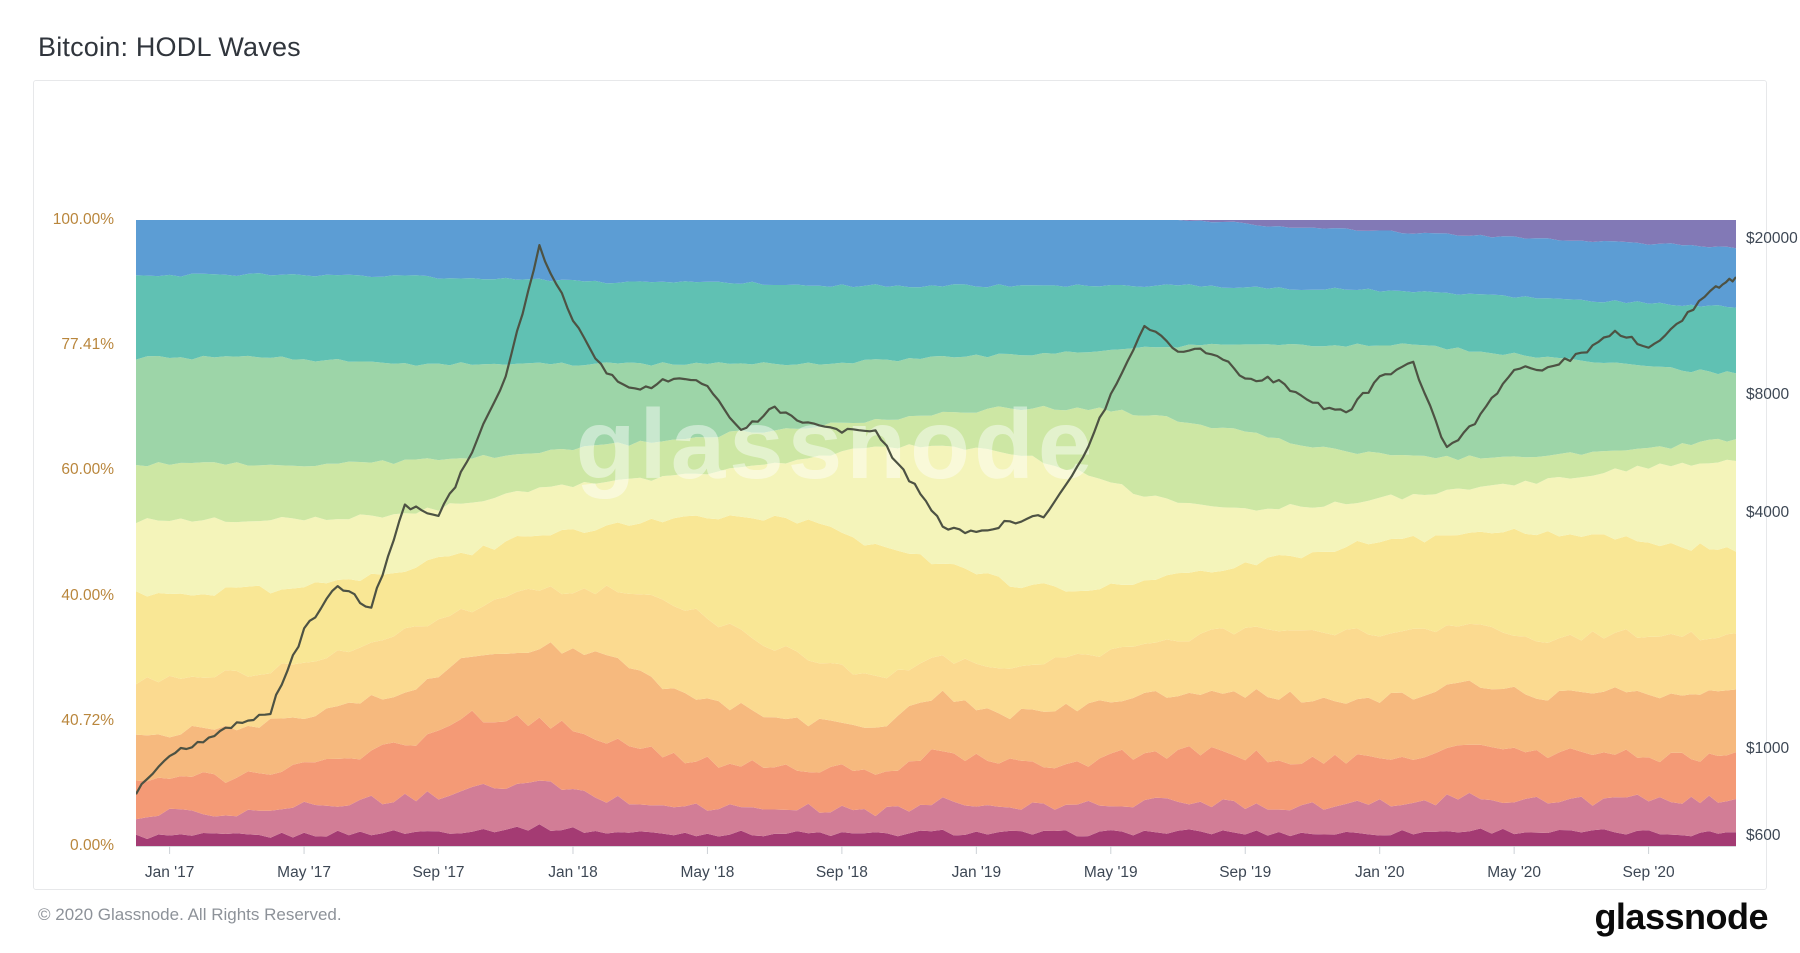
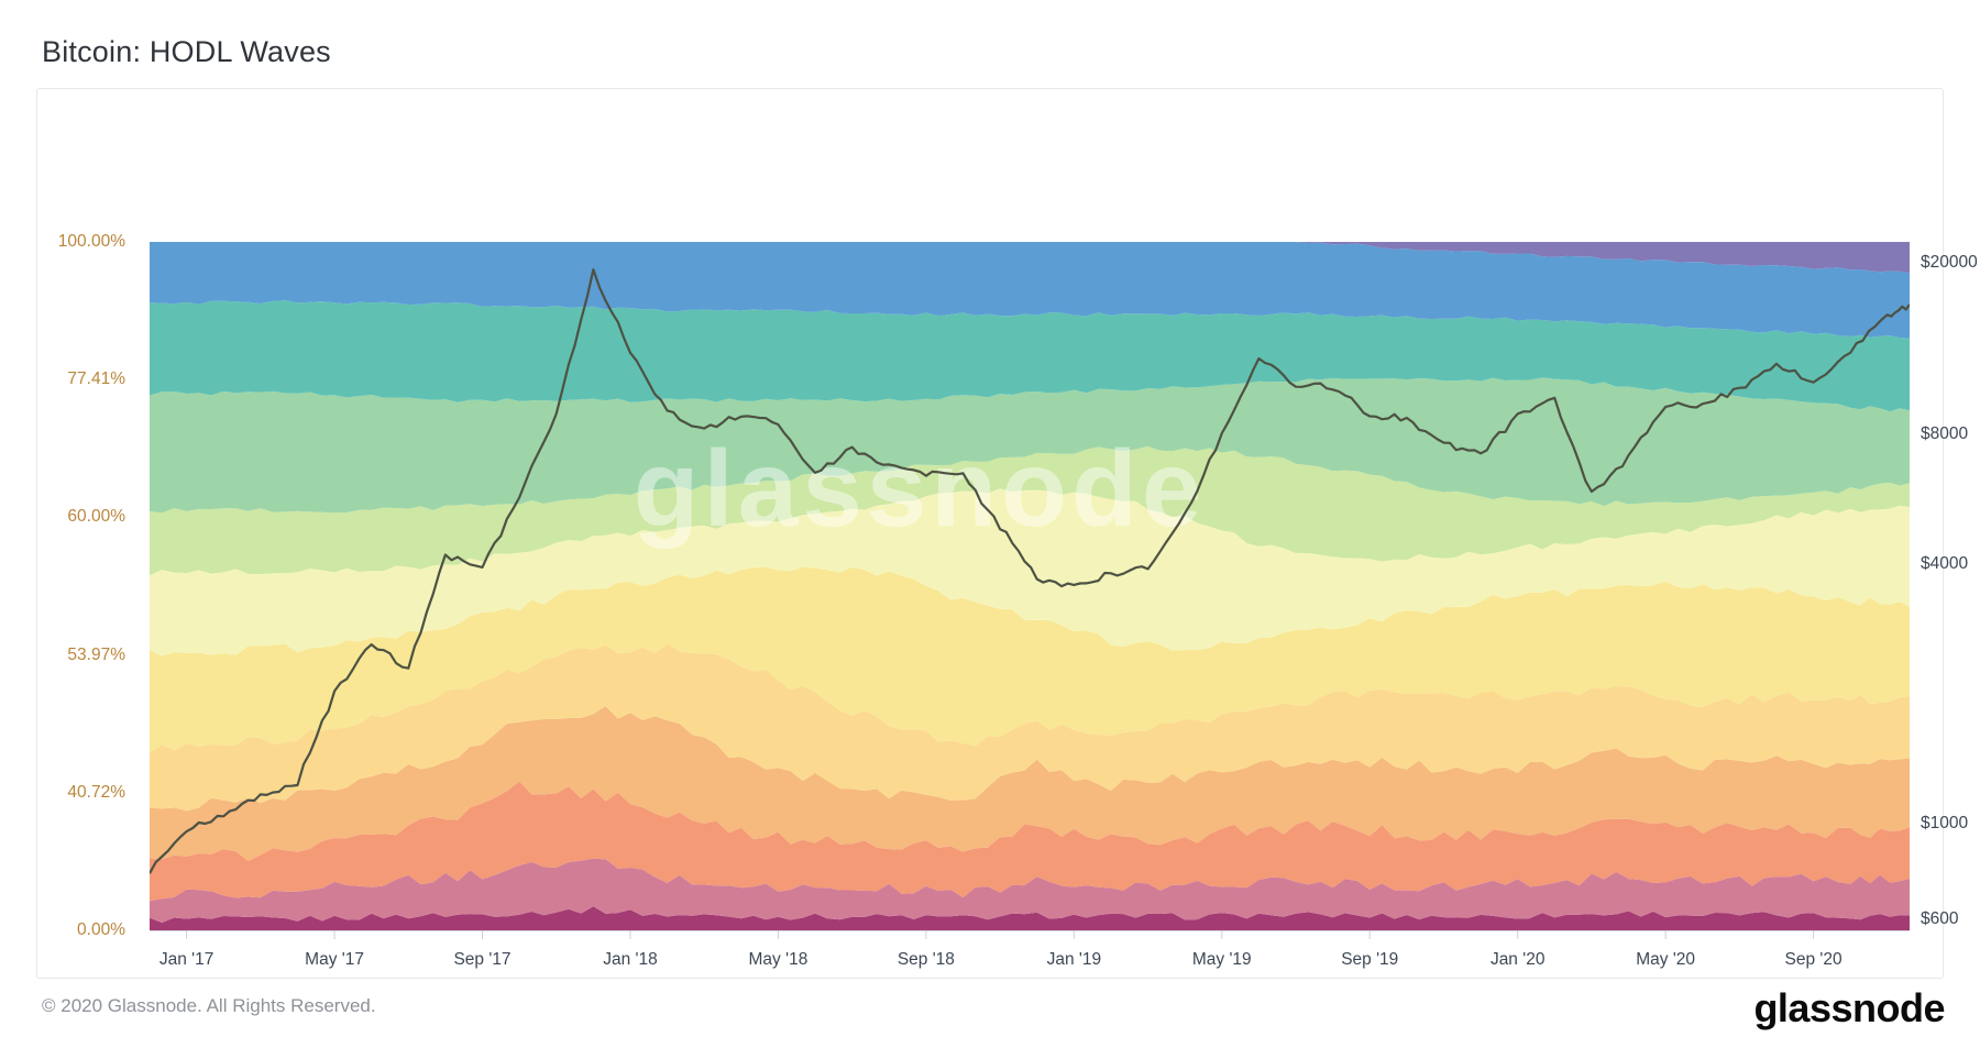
  Bitcoin: HODL Waves
  100.00%
  77.41%
  60.00%
- 40.00%
+ 53.97%
  40.72%
  0.00%
  $20000
  $8000
  $4000
  $1000
  $600
  glassnode
  Jan '17
  May '17
  Sep '17
  Jan '18
  May '18
  Sep '18
  Jan '19
  May '19
  Sep '19
  Jan '20
  May '20
  Sep '20
  © 2020 Glassnode. All Rights Reserved.
  glassnode
